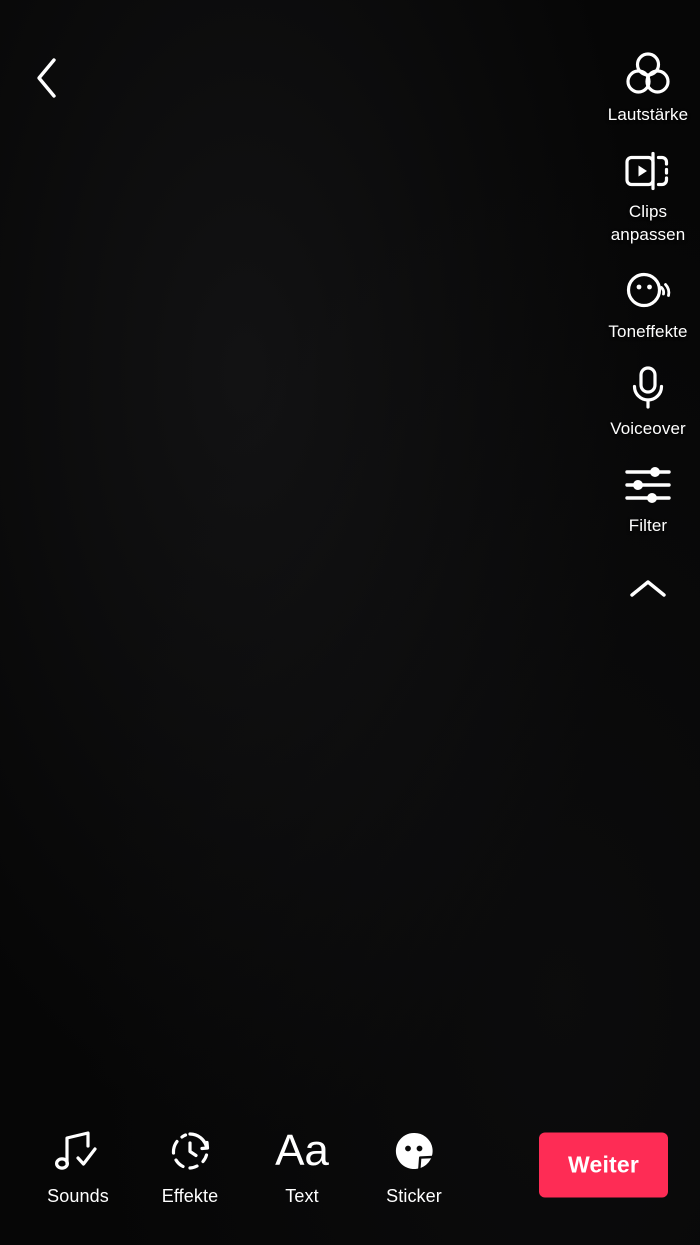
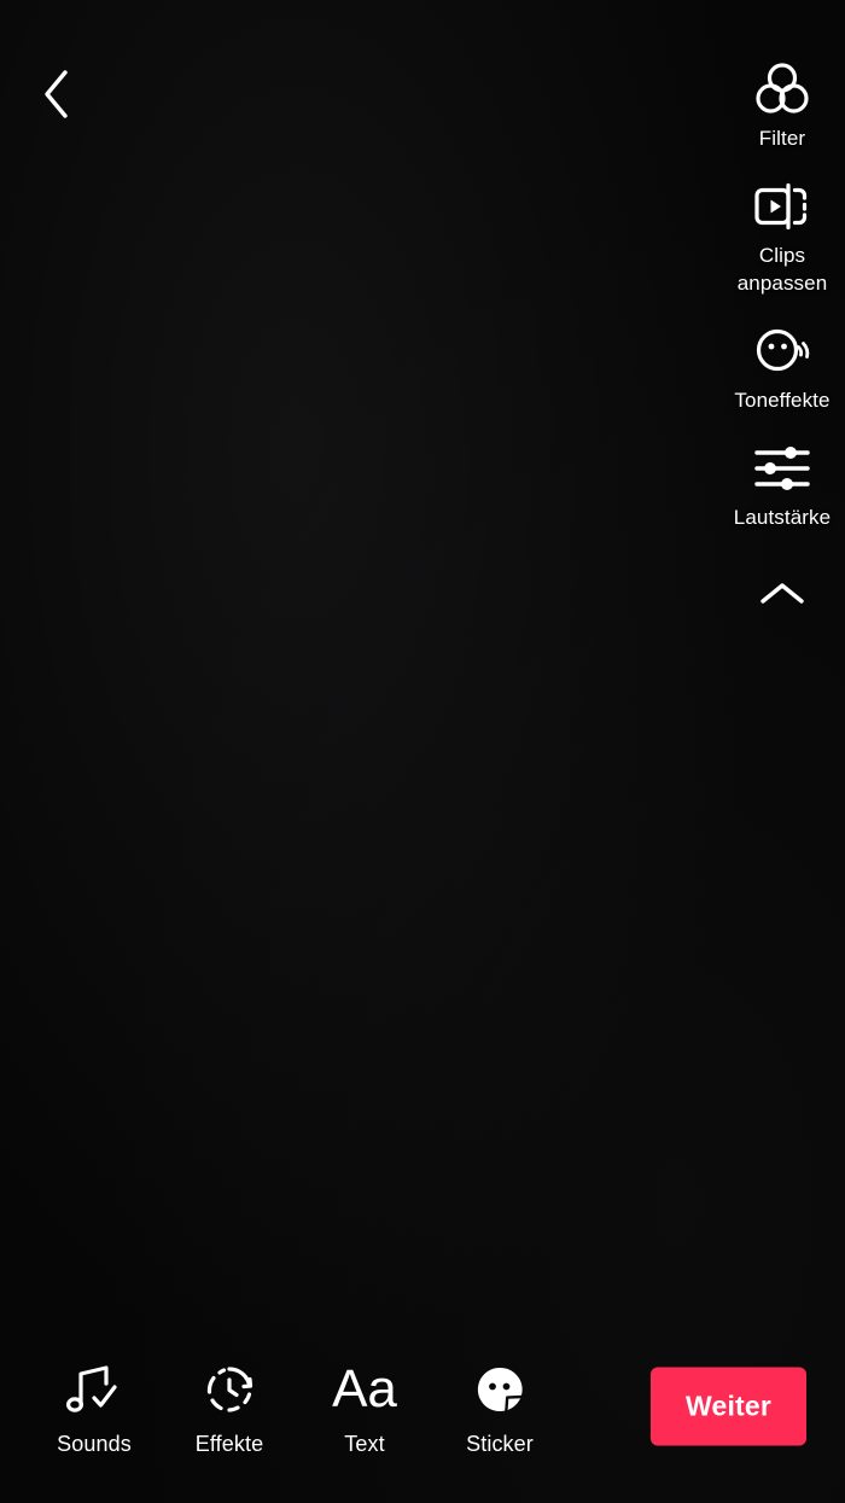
- Lautstärke
+ Filter
  Clips anpassen
  Toneffekte
- Voiceover
- Filter
+ Lautstärke
  Sounds
  Effekte
  Aa
  Text
  Sticker
  Weiter
